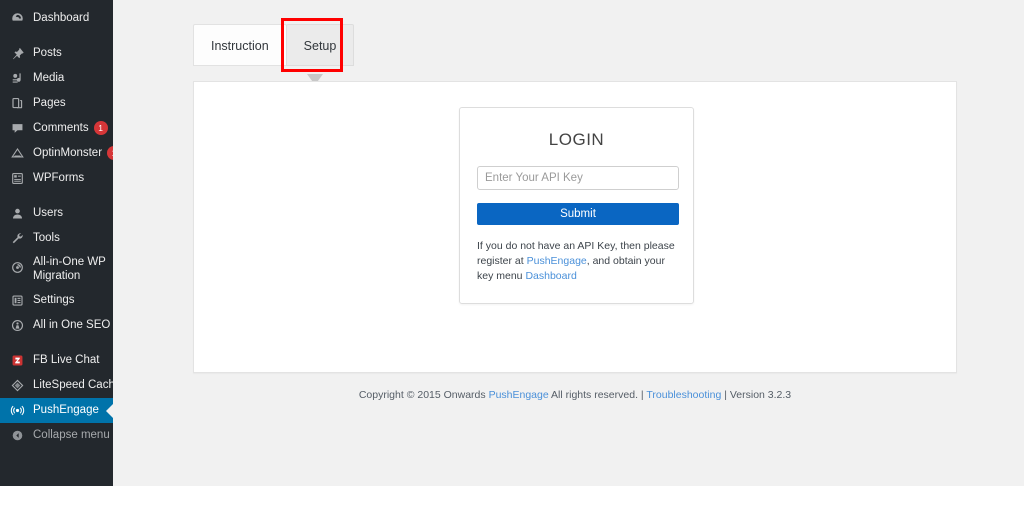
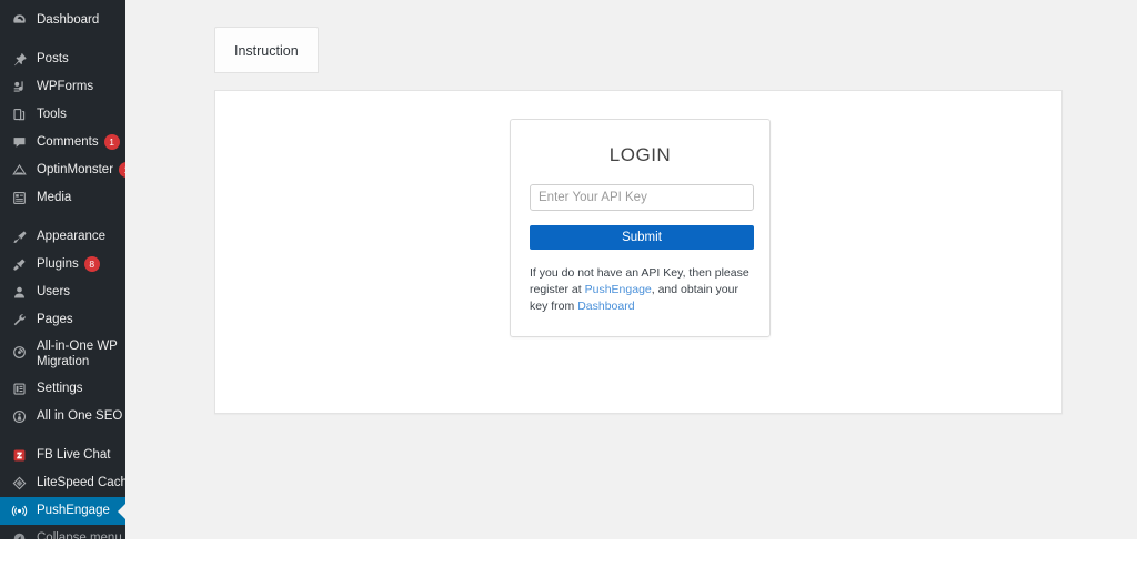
  Dashboard
  Posts
- Media
+ WPForms
- Pages
+ Tools
  Comments
  1
  OptinMonster
- WPForms
+ Media
+ Appearance
+ Plugins
+ 8
  Users
- Tools
+ Pages
  All-in-One WP Migration
  Settings
  All in One SEO
  FB Live Chat
  LiteSpeed Cach
  PushEngage
  Collapse menu
  Instruction
- Setup
  LOGIN
  Enter Your API Key
  Submit
- If you do not have an API Key, then please register at PushEngage, and obtain your key menu Dashboard
+ If you do not have an API Key, then please register at PushEngage, and obtain your key from Dashboard
- Copyright © 2015 Onwards PushEngage All rights reserved. | Troubleshooting | Version 3.2.3
